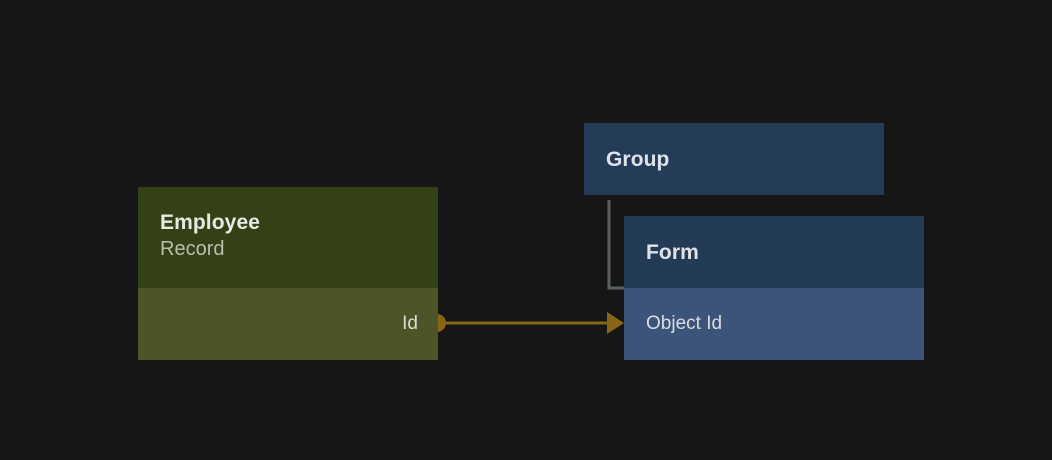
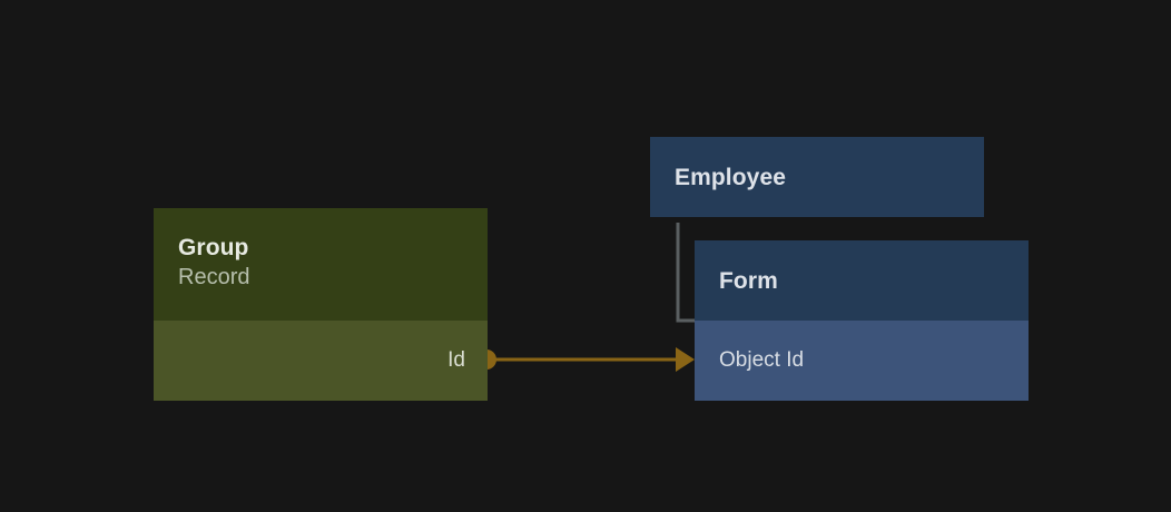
- Employee
+ Group
  Record
  Id
- Group
+ Employee
  Form
  Object Id
